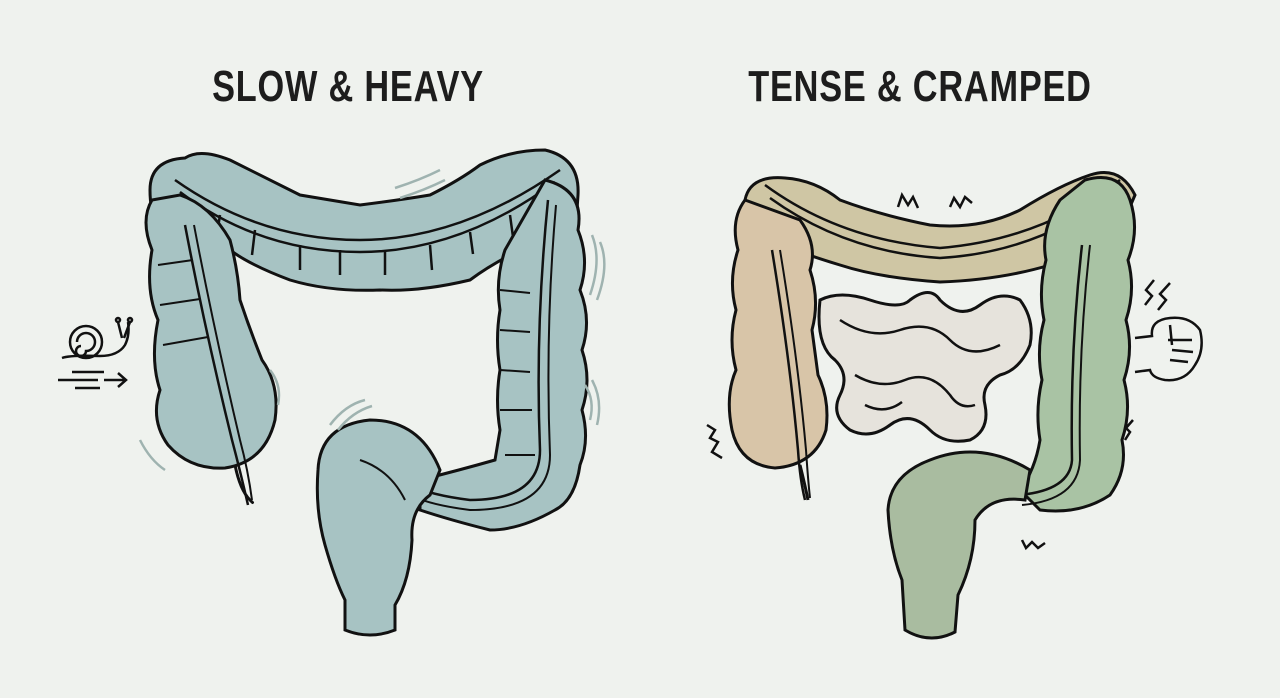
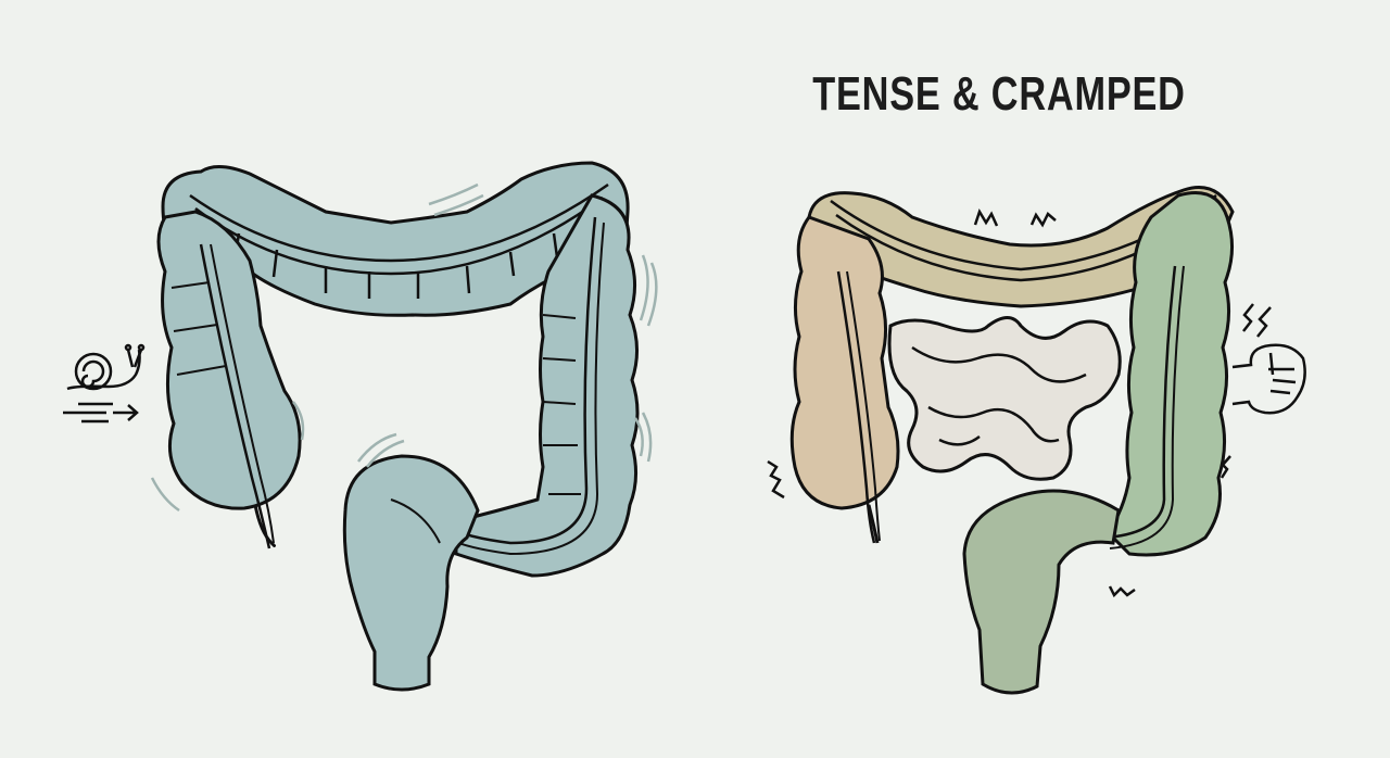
- SLOW & HEAVY
  TENSE & CRAMPED
